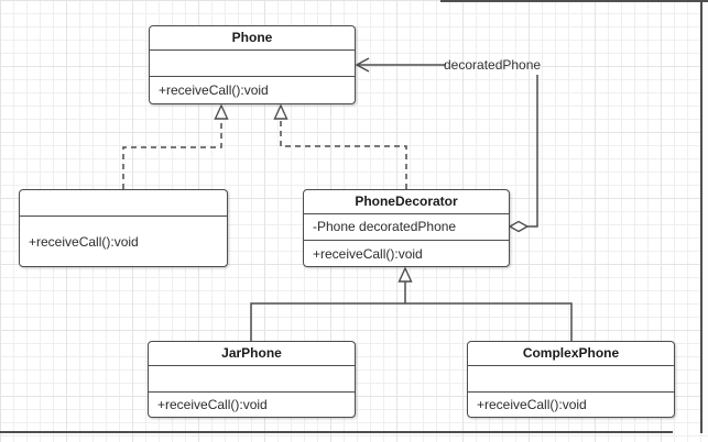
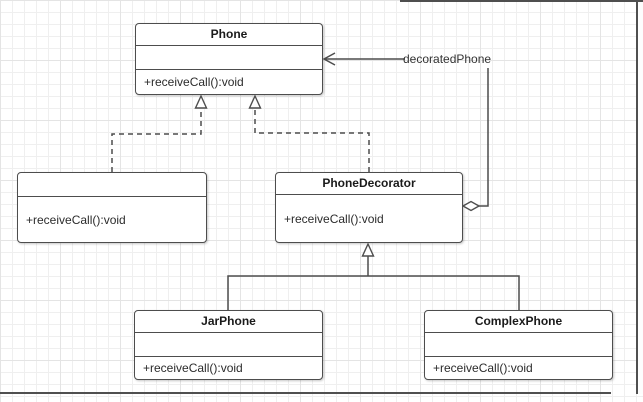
  decoratedPhone
  Phone
  +receiveCall():void
  +receiveCall():void
  PhoneDecorator
- -Phone decoratedPhone
  +receiveCall():void
  JarPhone
  +receiveCall():void
  ComplexPhone
  +receiveCall():void
